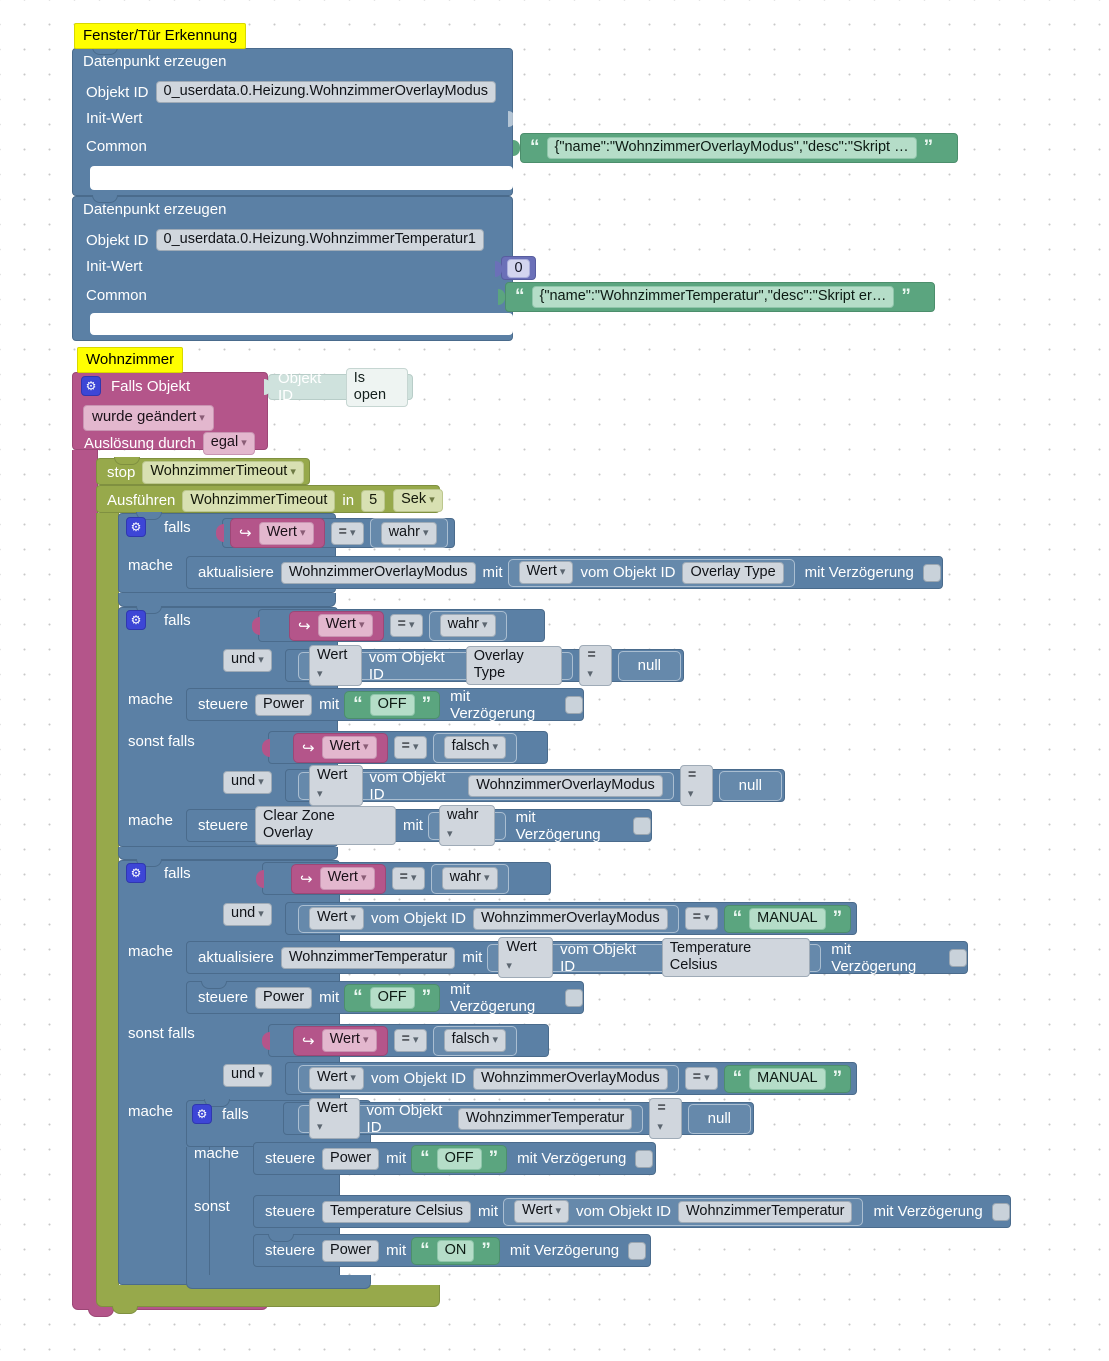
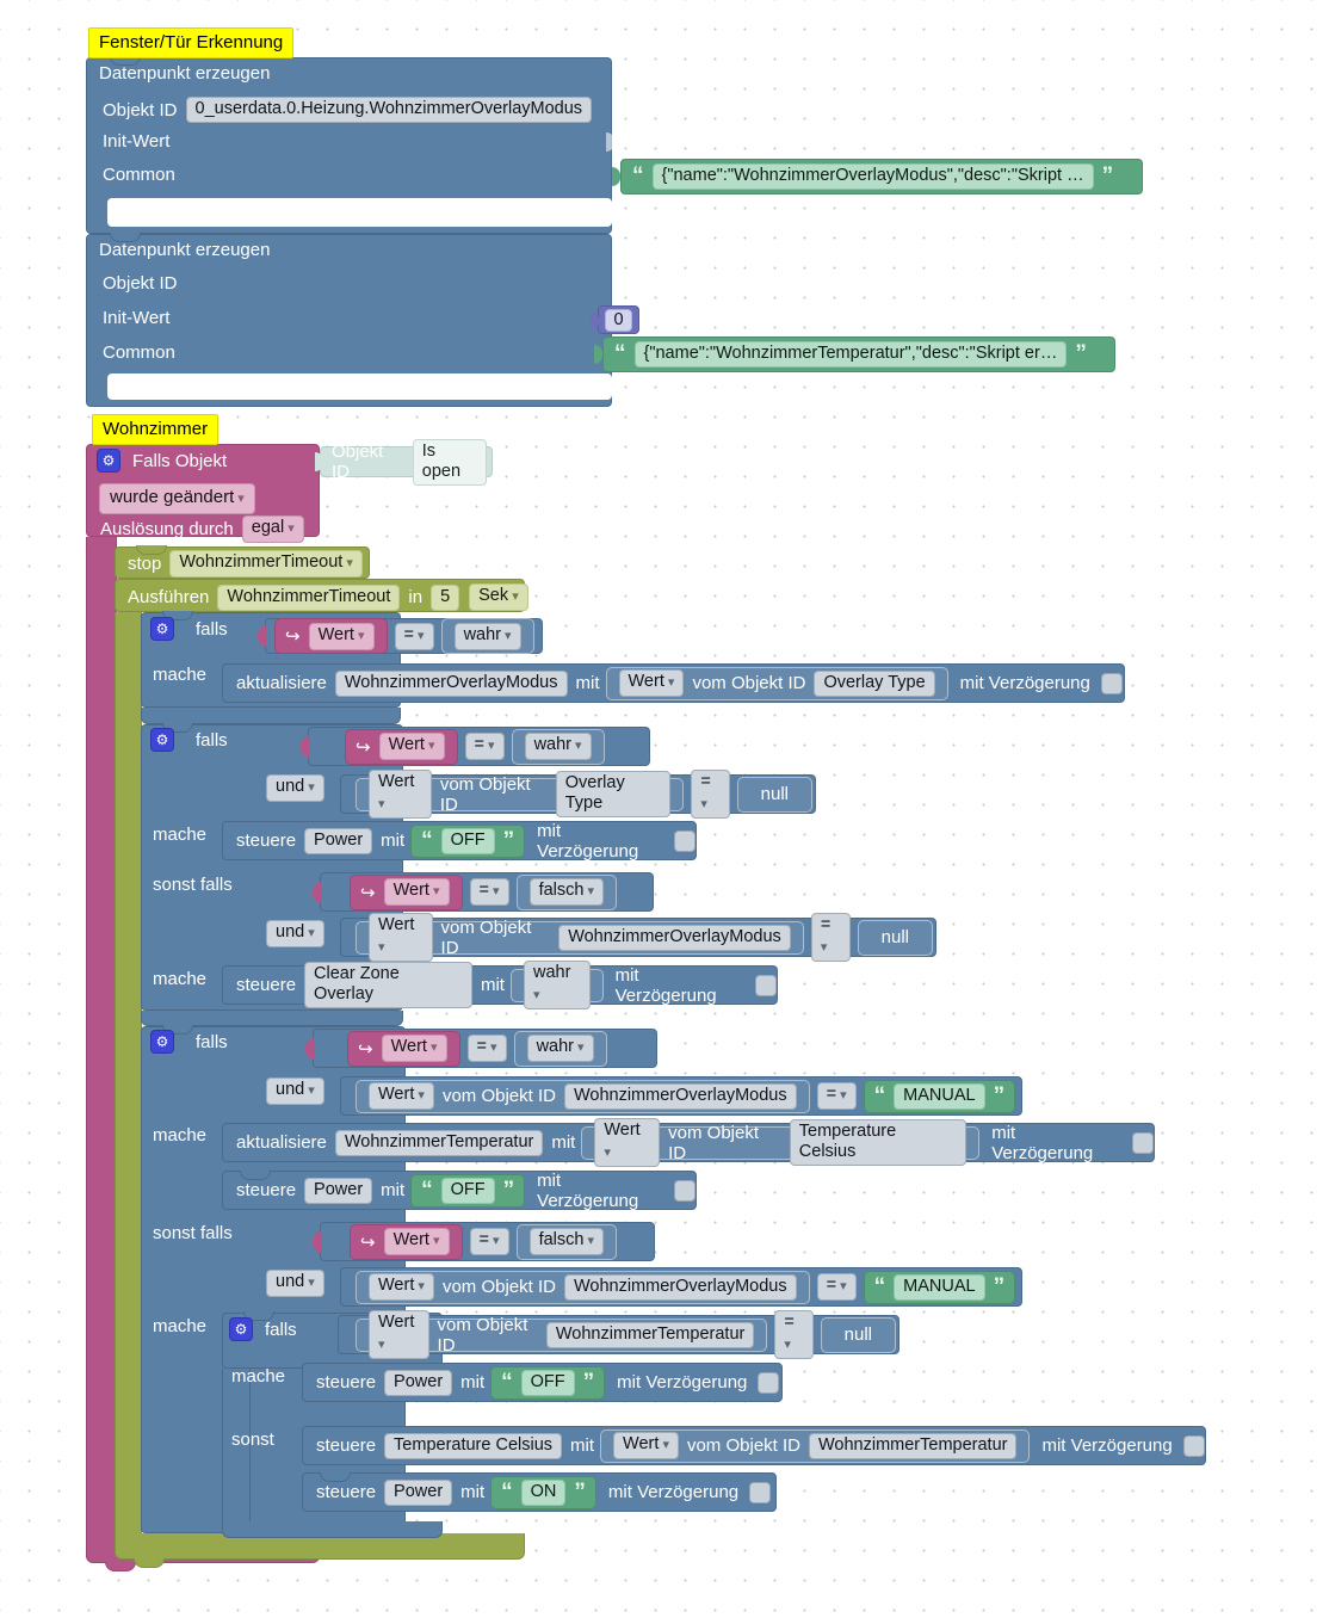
  Fenster/Tür Erkennung
  Datenpunkt erzeugen
  Objekt ID
  0_userdata.0.Heizung.WohnzimmerOverlayModus
  Init-Wert
  Common
  “
  {"name":"WohnzimmerOverlayModus","desc":"Skript …
  ”
  Datenpunkt erzeugen
  Objekt ID
- 0_userdata.0.Heizung.WohnzimmerTemperatur1
  Init-Wert
  0
  Common
  “
  {"name":"WohnzimmerTemperatur","desc":"Skript er…
  ”
  Wohnzimmer
  ⚙
  Falls Objekt
  Objekt ID
  Is open
  wurde geändert
  Auslösung durch
  egal
  stop
  WohnzimmerTimeout
  Ausführen
  WohnzimmerTimeout
  in
  5
  Sek
  ⚙
  falls
  ↪
  Wert
  =
  wahr
  mache
  aktualisiere
  WohnzimmerOverlayModus
  mit
  Wert
  vom Objekt ID
  Overlay Type
  mit Verzögerung
  ⚙
  falls
  ↪
  Wert
  =
  wahr
  und
  Wert
  vom Objekt ID
  Overlay Type
  =
  null
  mache
  steuere
  Power
  mit
  “
  OFF
  ”
  mit Verzögerung
  sonst falls
  ↪
  Wert
  =
  falsch
  und
  Wert
  vom Objekt ID
  WohnzimmerOverlayModus
  =
  null
  mache
  steuere
  Clear Zone Overlay
  mit
  wahr
  mit Verzögerung
  ⚙
  falls
  ↪
  Wert
  =
  wahr
  und
  Wert
  vom Objekt ID
  WohnzimmerOverlayModus
  =
  “
  MANUAL
  ”
  mache
  aktualisiere
  WohnzimmerTemperatur
  mit
  Wert
  vom Objekt ID
  Temperature Celsius
  mit Verzögerung
  steuere
  Power
  mit
  “
  OFF
  ”
  mit Verzögerung
  sonst falls
  ↪
  Wert
  =
  falsch
  und
  Wert
  vom Objekt ID
  WohnzimmerOverlayModus
  =
  “
  MANUAL
  ”
  mache
  ⚙
  falls
  Wert
  vom Objekt ID
  WohnzimmerTemperatur
  =
  null
  mache
  steuere
  Power
  mit
  “
  OFF
  ”
  mit Verzögerung
  sonst
  steuere
  Temperature Celsius
  mit
  Wert
  vom Objekt ID
  WohnzimmerTemperatur
  mit Verzögerung
  steuere
  Power
  mit
  “
  ON
  ”
  mit Verzögerung
